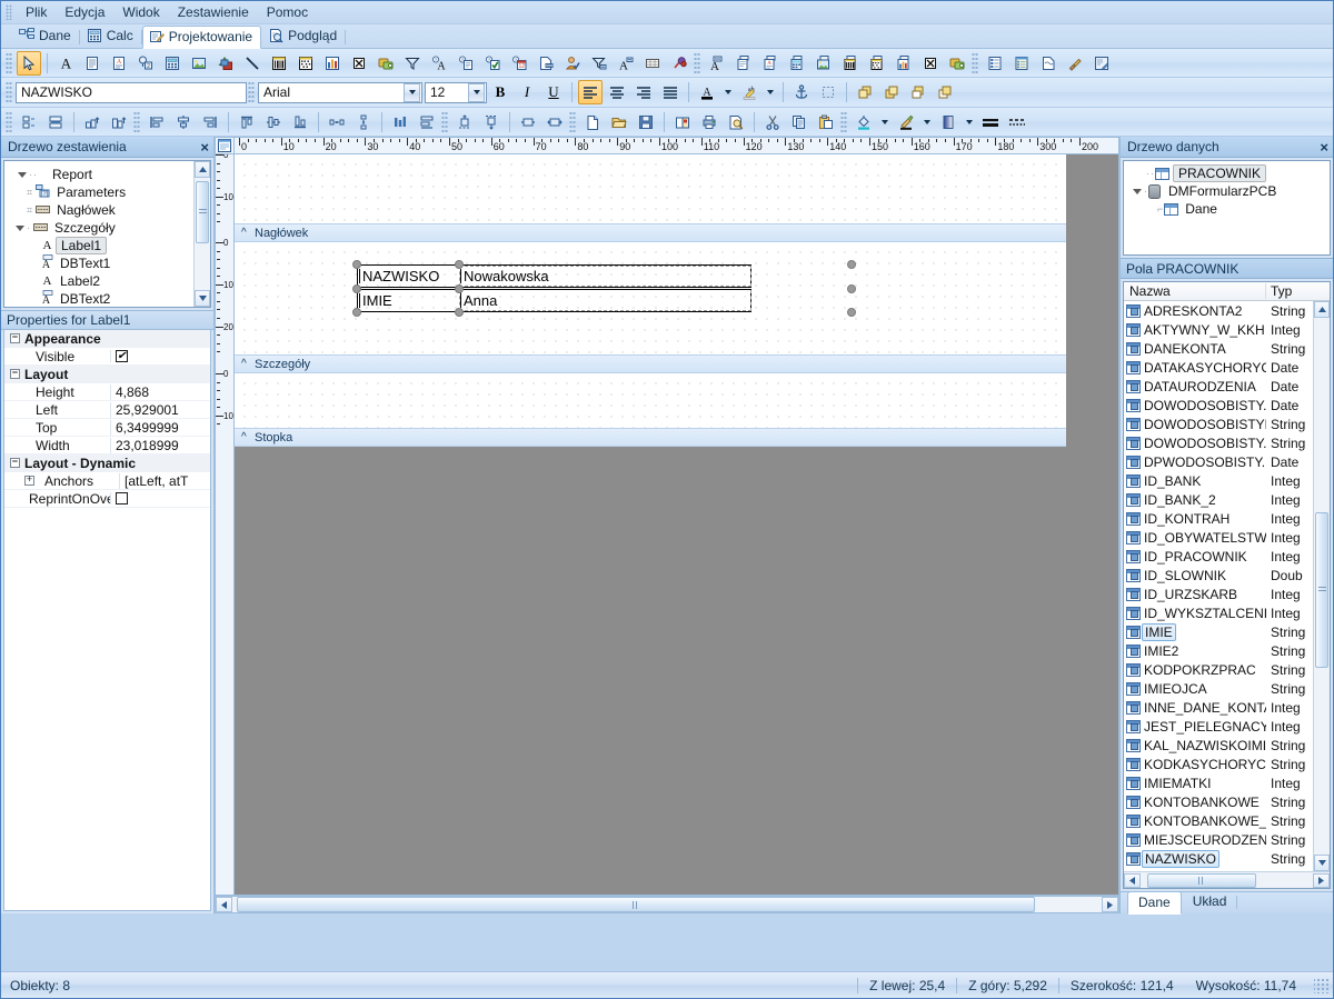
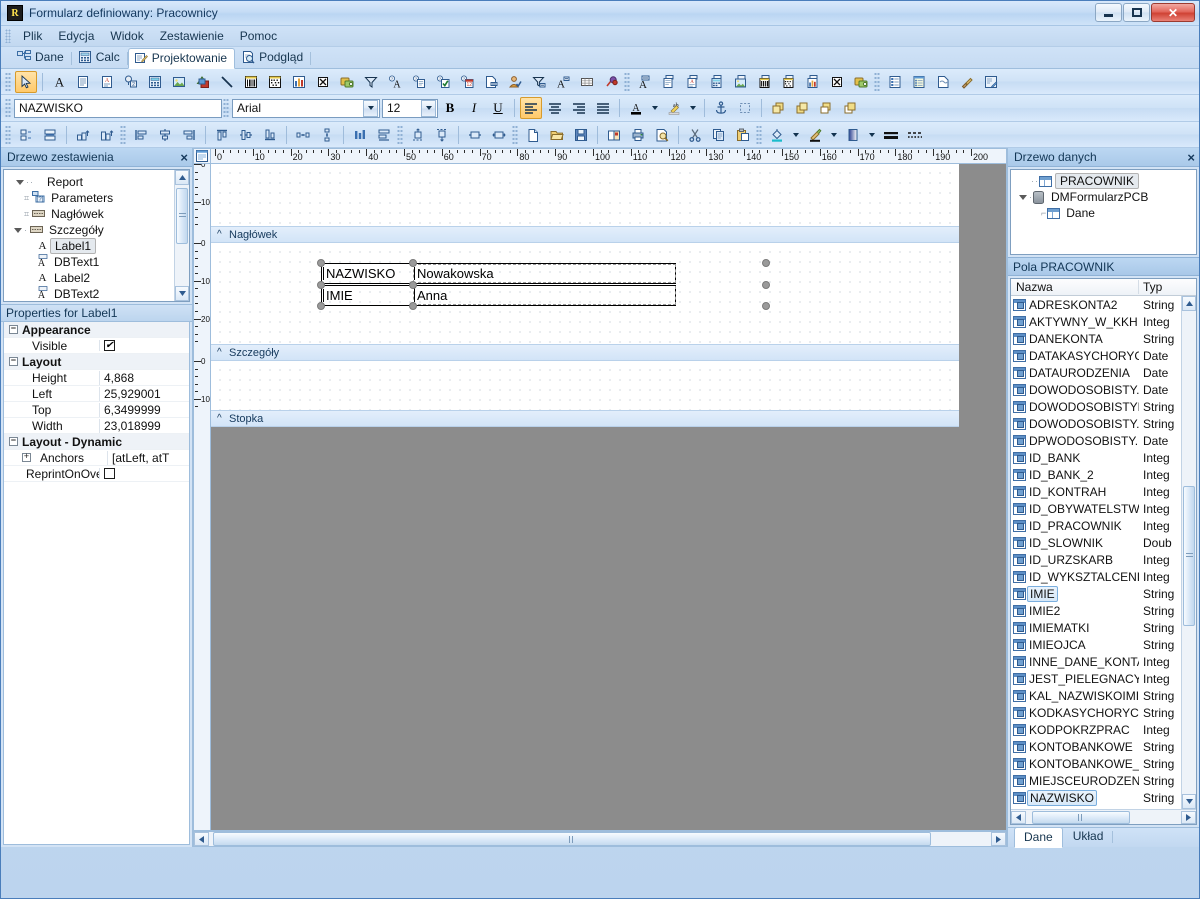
+ R
+ Formularz definiowany: Pracownicy
+ ✕
  Plik
  Edycja
  Widok
  Zestawienie
  Pomoc
  Dane
  Calc
  Projektowanie
  Podgląd
  A
  A
  A
  A
  NAZWISKO
  Arial
  12
  B
  I
  U
  A
  Drzewo zestawienia
  ×
  ··
  Report
  ⌗
  Parameters
  ⌗
  Nagłówek
  ·
  Szczegóły
  A
  Label1
  A
  DBText1
  A
  Label2
  A
  DBText2
  Properties for Label1
  −
  Appearance
  Visible
  ✔
  −
  Layout
  Height
  4,868
  Left
  25,929001
  Top
  6,3499999
  Width
  23,018999
  −
  Layout - Dynamic
  +
  Anchors
  [atLeft, atT
  0
  10
  20
  30
  40
  50
  60
  70
  80
  90
  100
  110
  120
  130
  140
  150
  160
  170
  180
- 300
+ 190
  200
  0
  10
  0
  10
  20
  0
  10
  ^
  Nagłówek
  NAZWISKO
  Nowakowska
  IMIE
  Anna
  ^
  Szczegóły
  ^
  Stopka
  Drzewo danych
  ×
  ··
  PRACOWNIK
  ·
  DMFormularzPCB
  ⌐
  Dane
  Pola PRACOWNIK
  Nazwa
  Typ
  ADRESKONTA2
  String
  AKTYWNY_W_KKH
  Integ
  DANEKONTA
  String
  DATAKASYCHORYC
  Date
  DATAURODZENIA
  Date
  DOWODOSOBISTY.
  Date
  DOWODOSOBISTY
  String
  DOWODOSOBISTY.
  String
  DPWODOSOBISTY.
  Date
  ID_BANK
  Integ
  ID_BANK_2
  Integ
  ID_KONTRAH
  Integ
  ID_OBYWATELSTW
  Integ
  ID_PRACOWNIK
  Integ
  ID_SLOWNIK
  Doub
  ID_URZSKARB
  Integ
  ID_WYKSZTALCENI
  Integ
  IMIE
  String
  IMIE2
  String
- KODPOKRZPRAC
+ IMIEMATKI
  String
  IMIEOJCA
  String
  INNE_DANE_KONT
  Integ
  JEST_PIELEGNACY
  Integ
  KAL_NAZWISKOIMI
  String
  KODKASYCHORYC
  String
- IMIEMATKI
+ KODPOKRZPRAC
  Integ
  KONTOBANKOWE
  String
  KONTOBANKOWE_
  String
  MIEJSCEURODZEN
  String
  NAZWISKO
  String
  Dane
  Układ
- Obiekty: 8
- Z lewej: 25,4
- Z góry: 5,292
- Szerokość: 121,4
- Wysokość: 11,74
